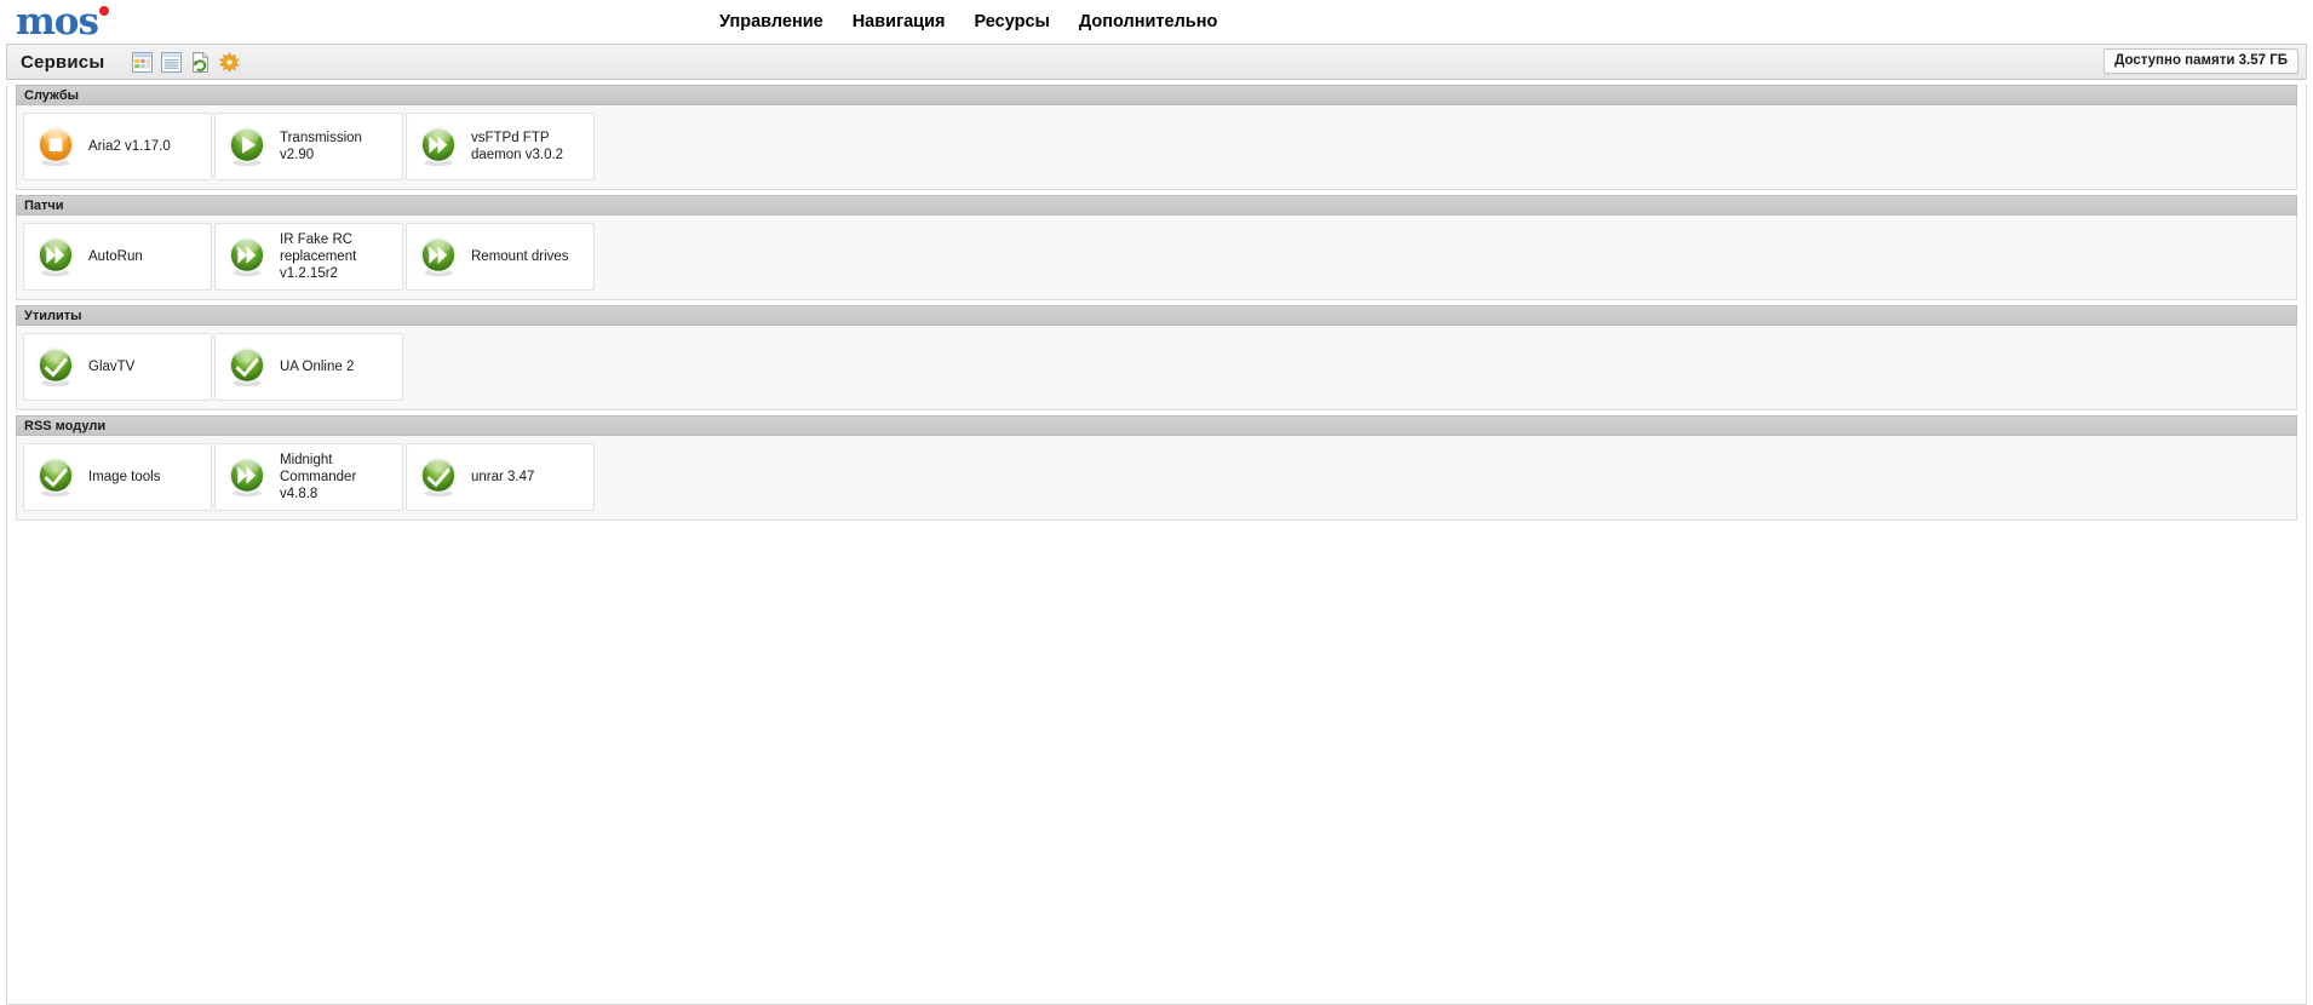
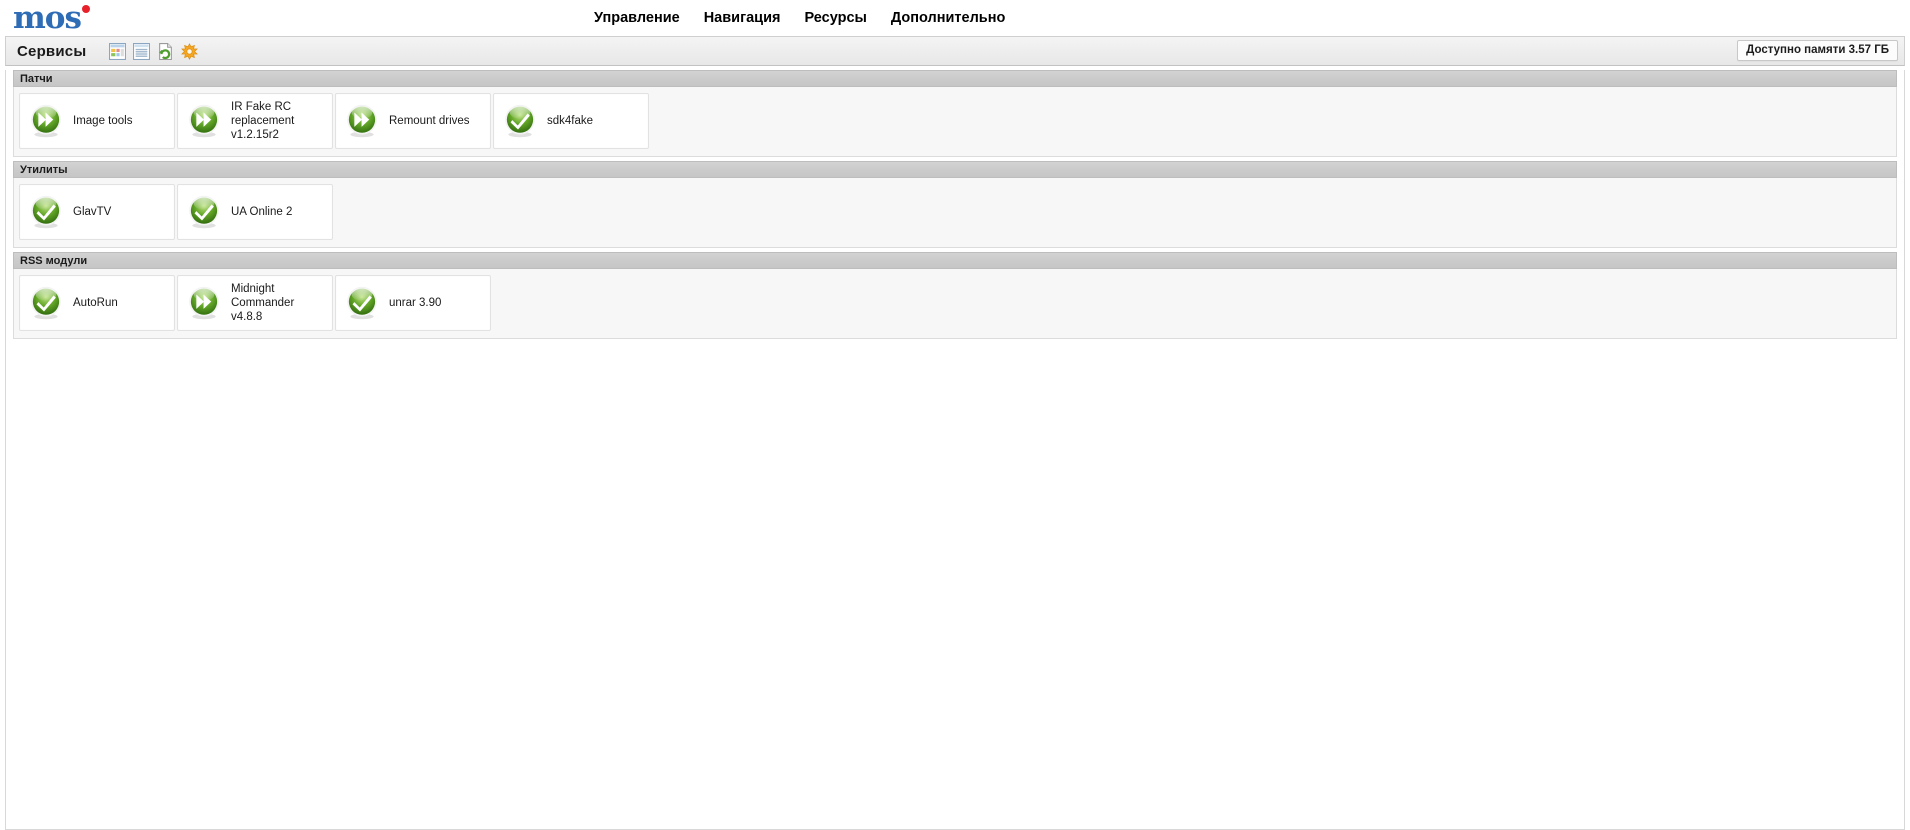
  mos
  Управление
  Навигация
  Ресурсы
  Дополнительно
  Сервисы
  Доступно памяти 3.57 ГБ
- Службы
- Aria2 v1.17.0
- Transmission v2.90
- vsFTPd FTP daemon v3.0.2
  Патчи
- AutoRun
+ Image tools
  IR Fake RC replacement v1.2.15r2
  Remount drives
+ sdk4fake
  Утилиты
  GlavTV
  UA Online 2
  RSS модули
- Image tools
+ AutoRun
  Midnight Commander v4.8.8
- unrar 3.47
+ unrar 3.90
